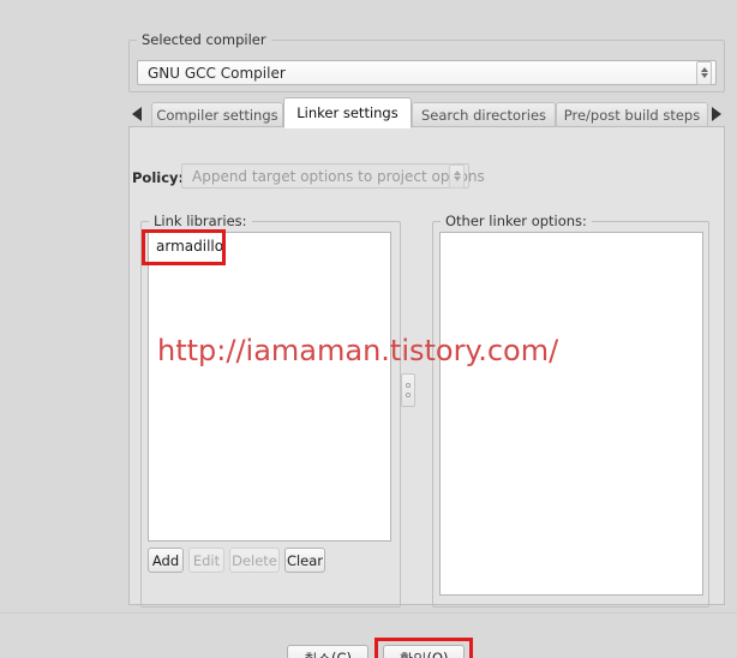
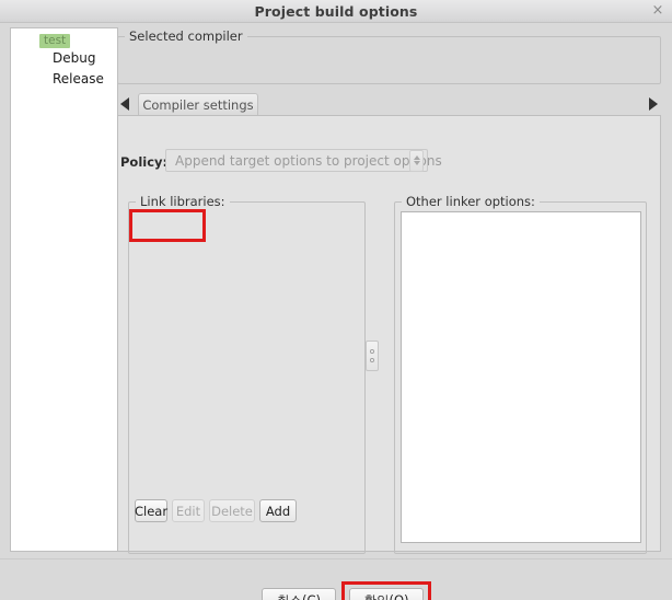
+ Project build options
+ ×
+ test
+ Debug
+ Release
  Selected compiler
- GNU GCC Compiler
  Compiler settings
- Linker settings
- Search directories
- Pre/post build steps
  Policy
  Append target options to project opns
  Link libraries:
- armadillo
  Other linker options:
- Add
+ Clear
  Edit
  Delete
- Clear
+ Add
- http://iamaman.tistory.com/
